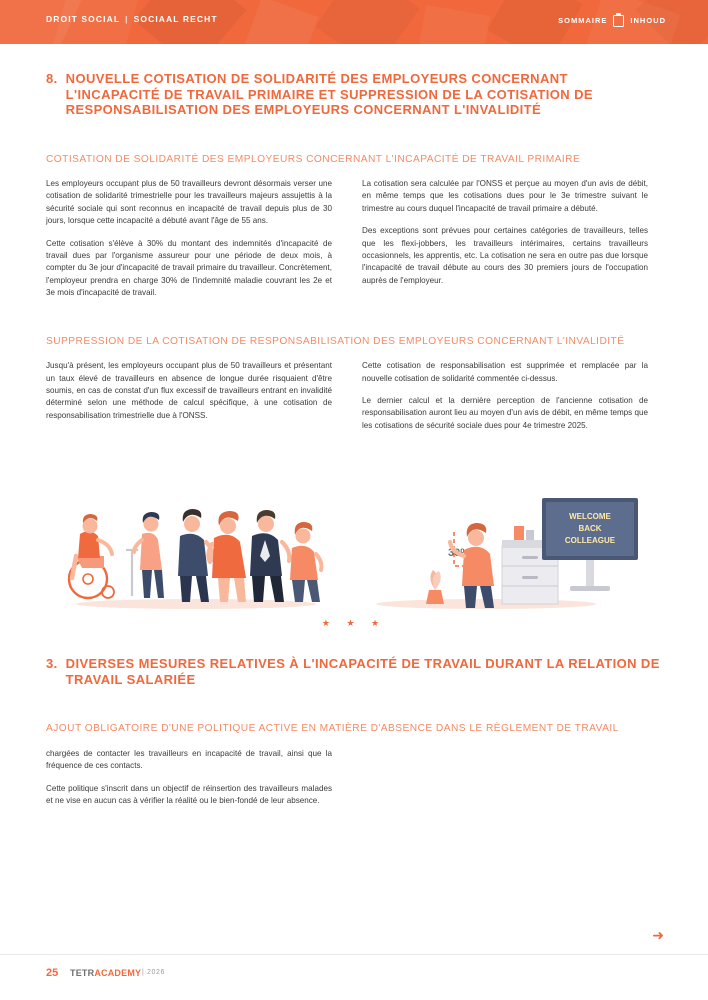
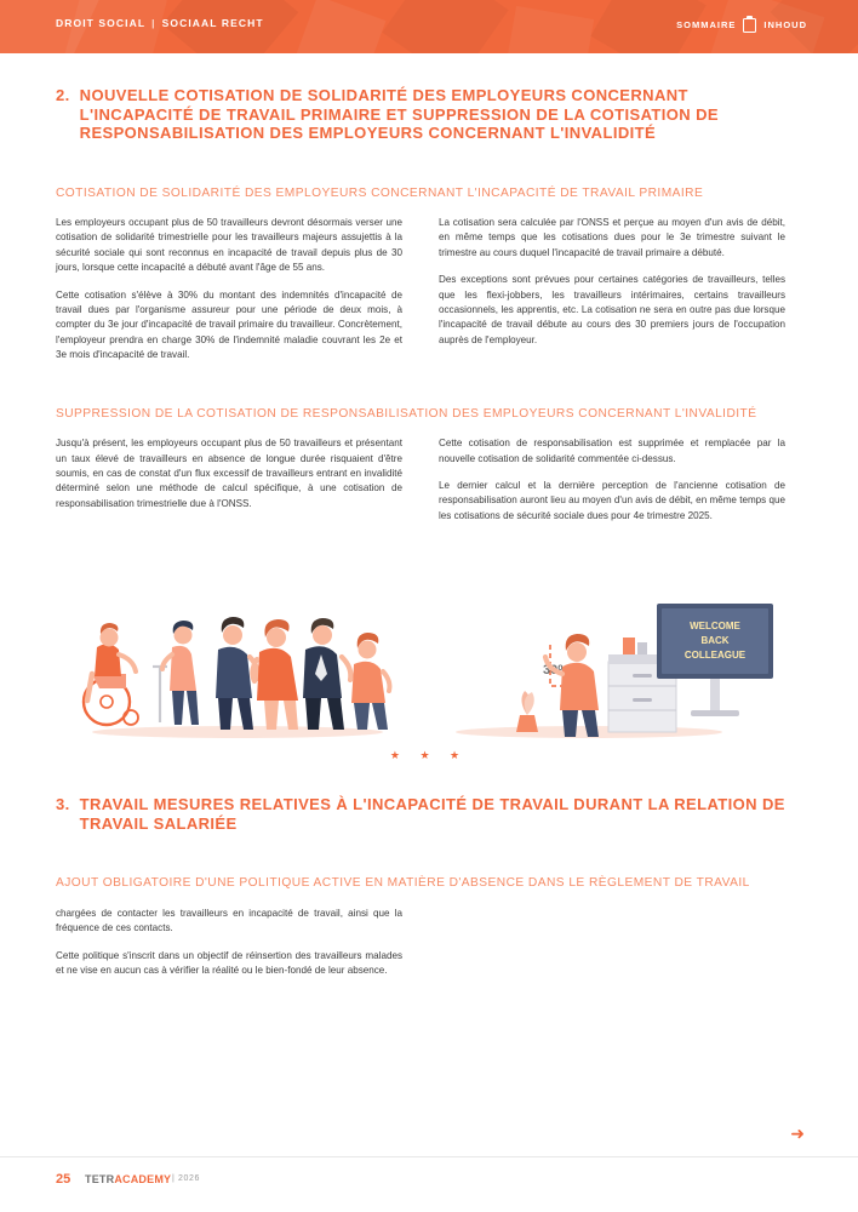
  DROIT SOCIAL | SOCIAAL RECHT
  SOMMAIRE
  INHOUD
- 8.
+ 2.
  NOUVELLE COTISATION DE SOLIDARITÉ DES EMPLOYEURS CONCERNANT L'INCAPACITÉ DE TRAVAIL PRIMAIRE ET SUPPRESSION DE LA COTISATION DE RESPONSABILISATION DES EMPLOYEURS CONCERNANT L'INVALIDITÉ
  COTISATION DE SOLIDARITÉ DES EMPLOYEURS CONCERNANT L'INCAPACITÉ DE TRAVAIL PRIMAIRE
  Les employeurs occupant plus de 50 travailleurs devront désormais verser une cotisation de solidarité trimestrielle pour les travailleurs majeurs assujettis à la sécurité sociale qui sont reconnus en incapacité de travail depuis plus de 30 jours, lorsque cette incapacité a débuté avant l'âge de 55 ans.
  Cette cotisation s'élève à 30% du montant des indemnités d'incapacité de travail dues par l'organisme assureur pour une période de deux mois, à compter du 3e jour d'incapacité de travail primaire du travailleur. Concrètement, l'employeur prendra en charge 30% de l'indemnité maladie couvrant les 2e et 3e mois d'incapacité de travail.
  La cotisation sera calculée par l'ONSS et perçue au moyen d'un avis de débit, en même temps que les cotisations dues pour le 3e trimestre suivant le trimestre au cours duquel l'incapacité de travail primaire a débuté.
  Des exceptions sont prévues pour certaines catégories de travailleurs, telles que les flexi-jobbers, les travailleurs intérimaires, certains travailleurs occasionnels, les apprentis, etc. La cotisation ne sera en outre pas due lorsque l'incapacité de travail débute au cours des 30 premiers jours de l'occupation auprès de l'employeur.
  SUPPRESSION DE LA COTISATION DE RESPONSABILISATION DES EMPLOYEURS CONCERNANT L'INVALIDITÉ
  Jusqu'à présent, les employeurs occupant plus de 50 travailleurs et présentant un taux élevé de travailleurs en absence de longue durée risquaient d'être soumis, en cas de constat d'un flux excessif de travailleurs entrant en invalidité déterminé selon une méthode de calcul spécifique, à une cotisation de responsabilisation trimestrielle due à l'ONSS.
  Cette cotisation de responsabilisation est supprimée et remplacée par la nouvelle cotisation de solidarité commentée ci-dessus.
  Le dernier calcul et la dernière perception de l'ancienne cotisation de responsabilisation auront lieu au moyen d'un avis de débit, en même temps que les cotisations de sécurité sociale dues pour 4e trimestre 2025.
  WELCOME
  BACK
  COLLEAGUE
  ★ ★ ★
  3.
- DIVERSES MESURES RELATIVES À L'INCAPACITÉ DE TRAVAIL DURANT LA RELATION DE TRAVAIL SALARIÉE
+ TRAVAIL MESURES RELATIVES À L'INCAPACITÉ DE TRAVAIL DURANT LA RELATION DE TRAVAIL SALARIÉE
  AJOUT OBLIGATOIRE D'UNE POLITIQUE ACTIVE EN MATIÈRE D'ABSENCE DANS LE RÈGLEMENT DE TRAVAIL
  chargées de contacter les travailleurs en incapacité de travail, ainsi que la fréquence de ces contacts.
  Cette politique s'inscrit dans un objectif de réinsertion des travailleurs malades et ne vise en aucun cas à vérifier la réalité ou le bien-fondé de leur absence.
  ➜
  25
  TETRACADEMY
